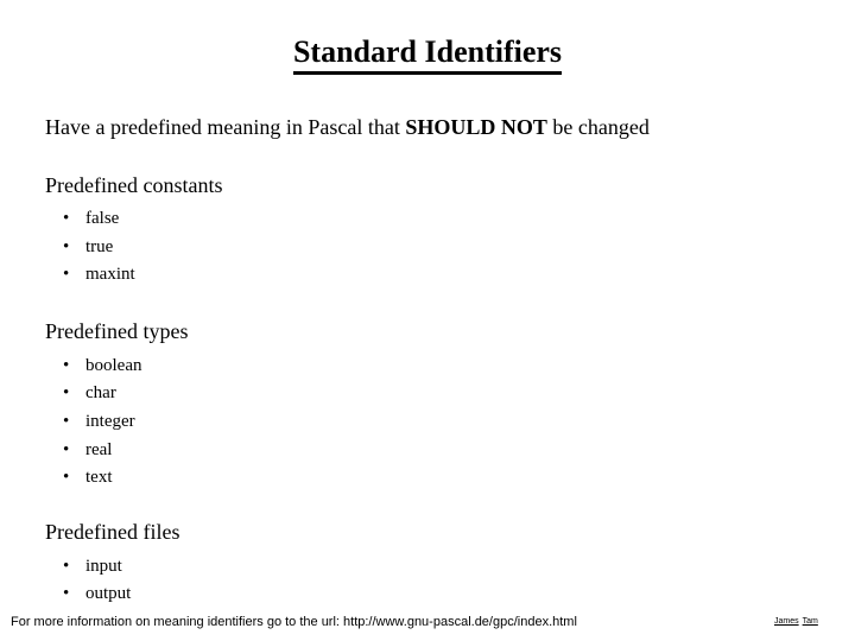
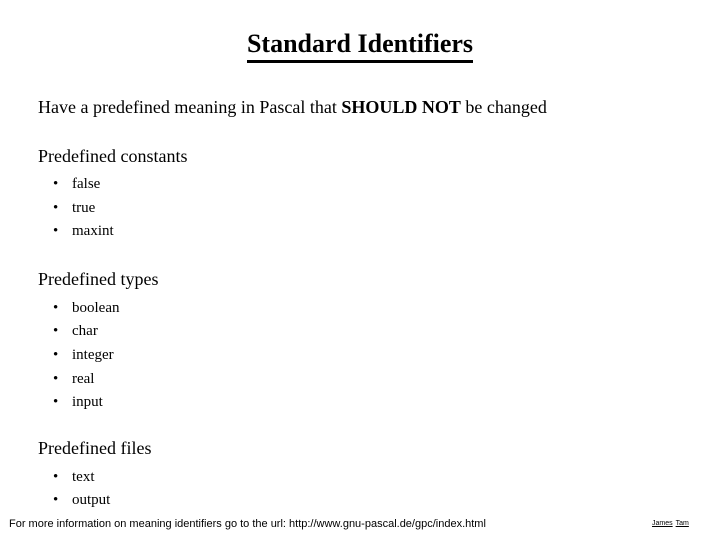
  Standard Identifiers
  Have a predefined meaning in Pascal that SHOULD NOT be changed
  Predefined constants
  •
  false
  •
  true
  •
  maxint
  Predefined types
  •
  boolean
  •
  char
  •
  integer
  •
  real
  •
- text
+ input
  Predefined files
  •
- input
+ text
  •
  output
  For more information on meaning identifiers go to the url: http://www.gnu-pascal.de/gpc/index.html
